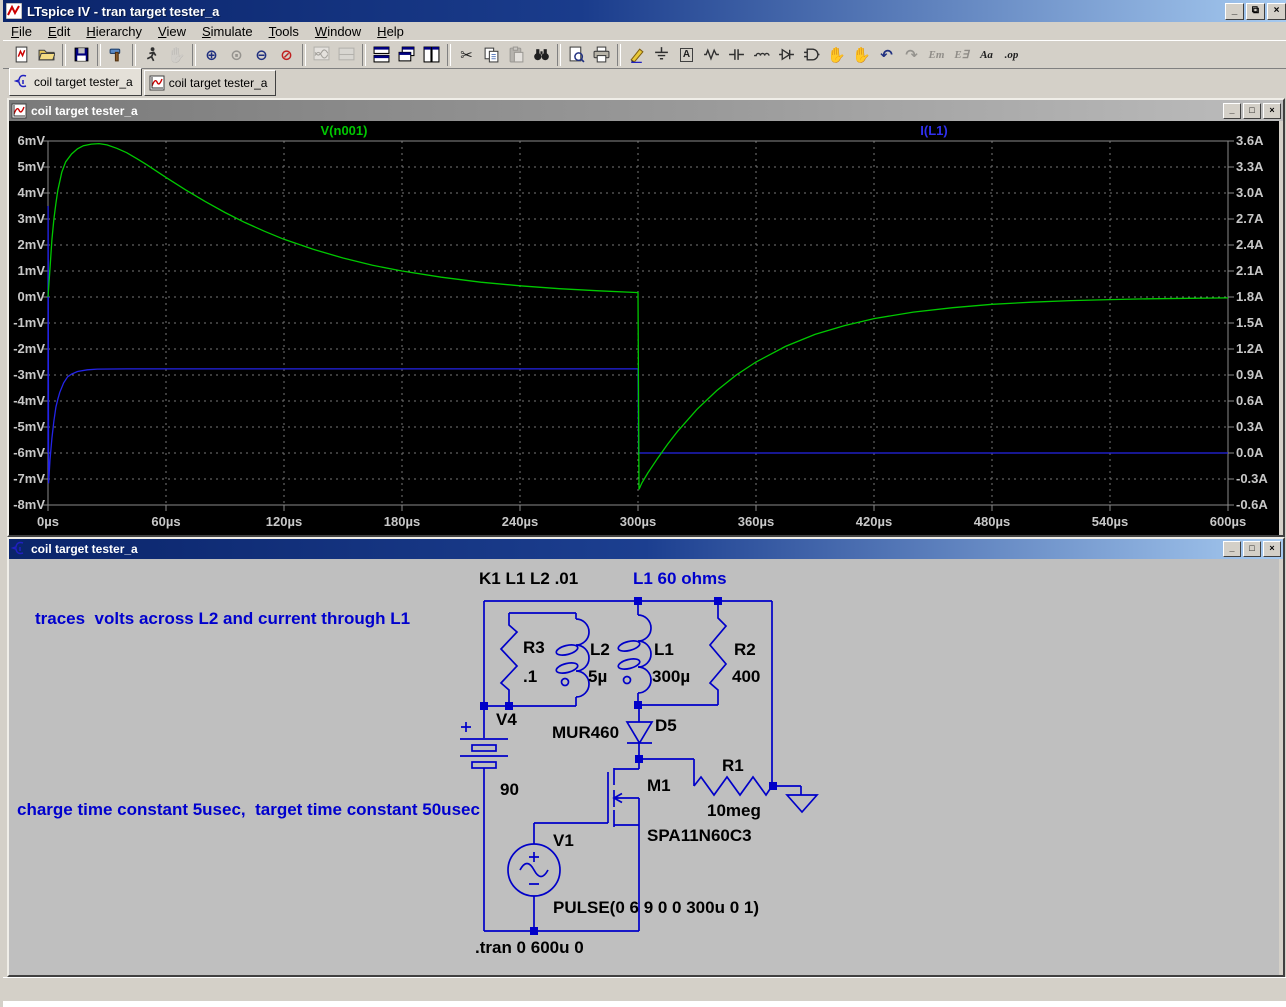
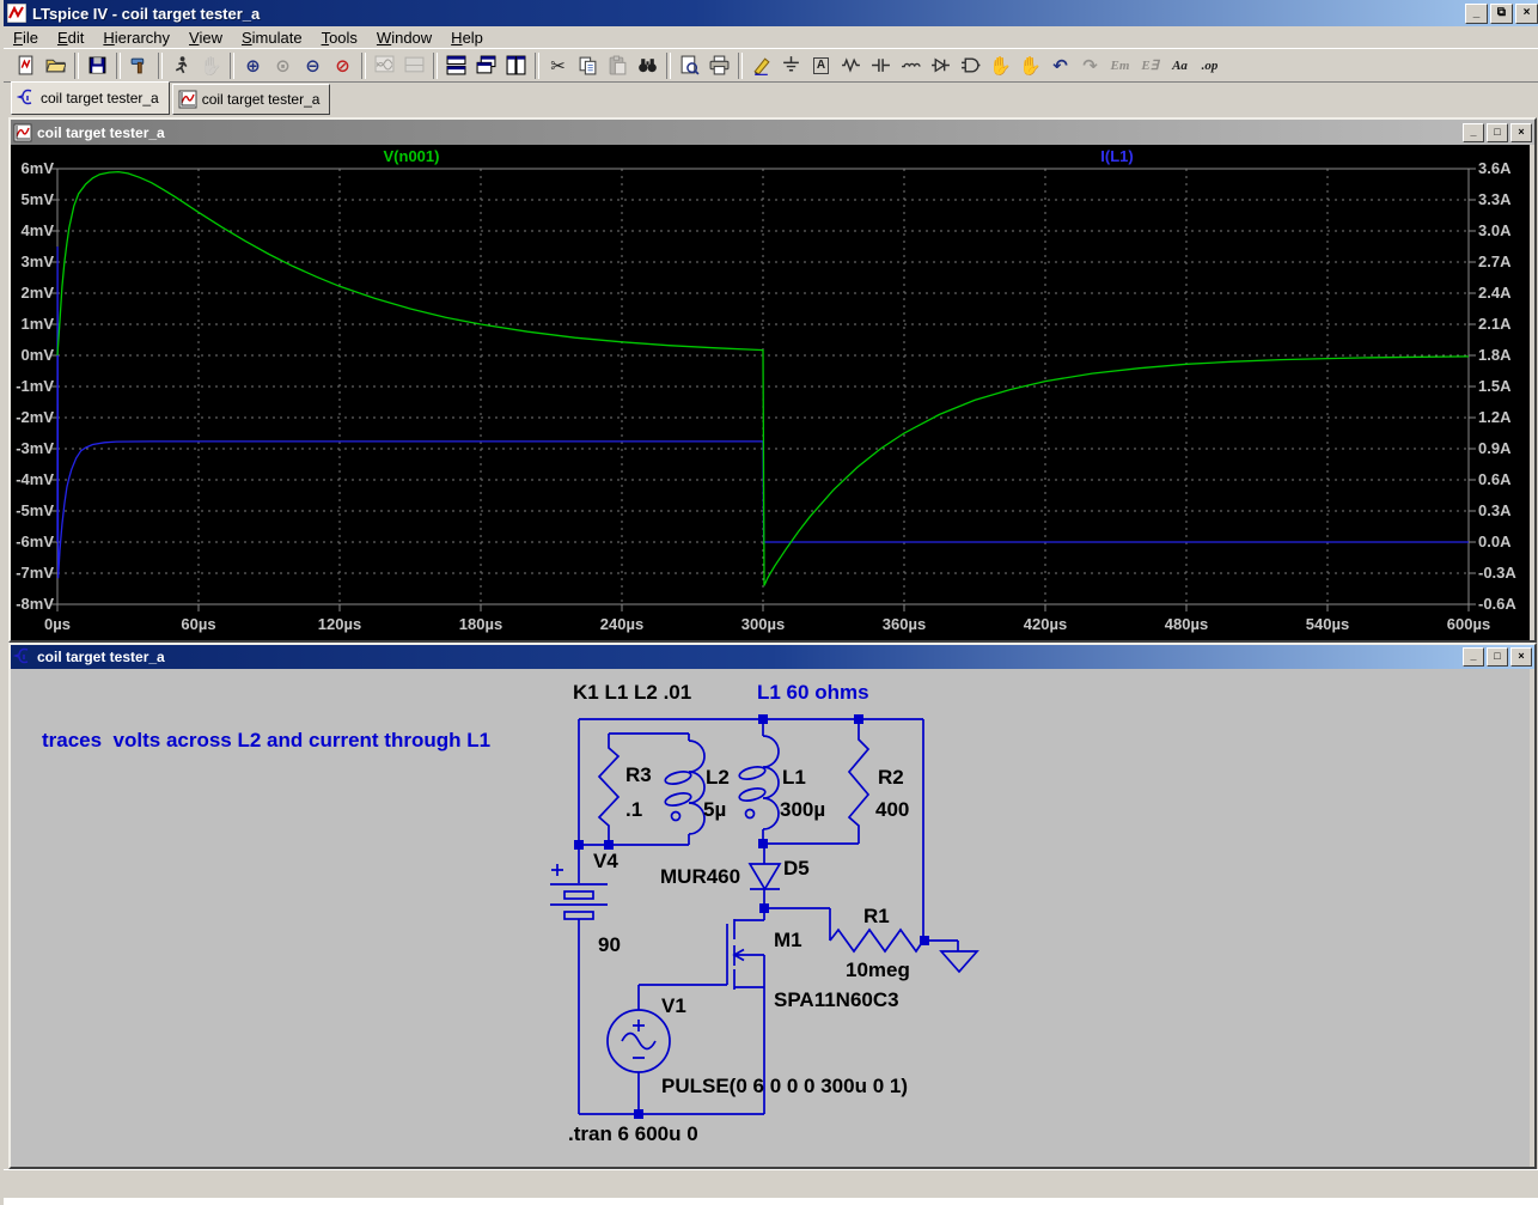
- LTspice IV - tran target tester_a
+ LTspice IV - coil target tester_a
  _
  ⧉
  ×
  File
  Edit
  Hierarchy
  View
  Simulate
  Tools
  Window
  Help
  ⊕
  ⊙
  ⊖
  ⊘
  ✂
  A
  ✋
  ✋
  ↶
  ↷
  Em
  E∃
  Aa
  .op
  coil target tester_a
  coil target tester_a
  coil target tester_a
  _
  □
  ×
  6mV
  5mV
  4mV
  3mV
  2mV
  1mV
  0mV
  -1mV
  -2mV
  -3mV
  -4mV
  -5mV
  -6mV
  -7mV
  -8mV
  3.6A
  3.3A
  3.0A
  2.7A
  2.4A
  2.1A
  1.8A
  1.5A
  1.2A
  0.9A
  0.6A
  0.3A
  0.0A
  -0.3A
  -0.6A
  0µs
  60µs
  120µs
  180µs
  240µs
  300µs
  360µs
  420µs
  480µs
  540µs
  600µs
  V(n001)
  I(L1)
  coil target tester_a
  _
  □
  ×
  K1 L1 L2 .01
  L1 60 ohms
  traces volts across L2 and current through L1
- charge time constant 5usec, target time constant 50usec
  R3
  .1
  L2
  5µ
  L1
  300µ
  R2
  400
  V4
  90
  MUR460
  D5
  M1
  SPA11N60C3
  R1
  10meg
  V1
- PULSE(0 6 9 0 0 300u 0 1)
+ PULSE(0 6 0 0 0 300u 0 1)
- .tran 0 600u 0
+ .tran 6 600u 0
